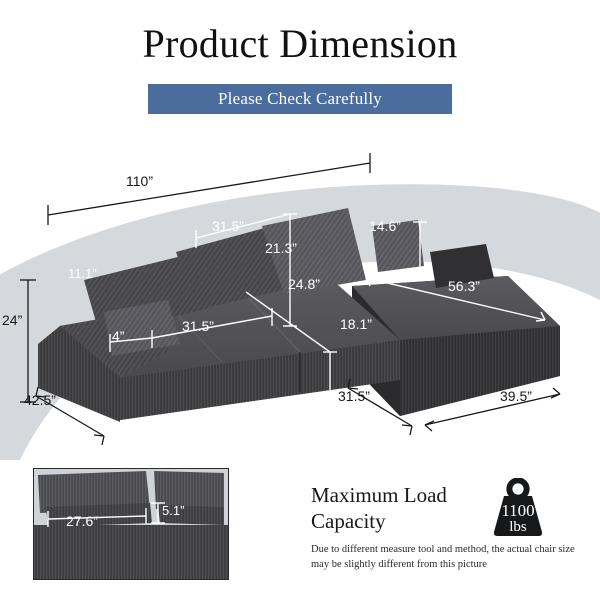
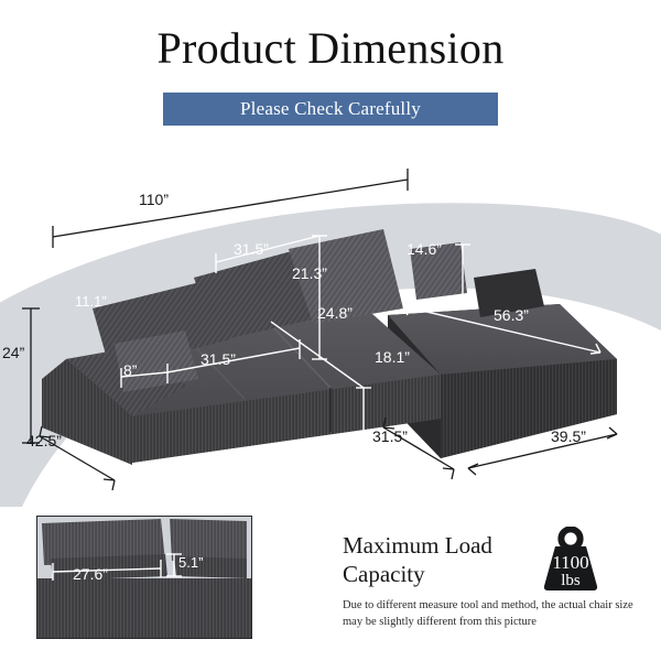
  Product Dimension
  Please Check Carefully
  110”
  24”
  42.5”
  31.5”
  39.5”
  31.5”
  21.3”
  14.6”
  24.8”
  11.1”
- 4”
+ 8”
  31.5”
  18.1”
  56.3”
  27.6”
  5.1”
  Maximum Load
  Capacity
  1100
  lbs
  Due to different measure tool and method, the actual chair size may be slightly different from this picture
